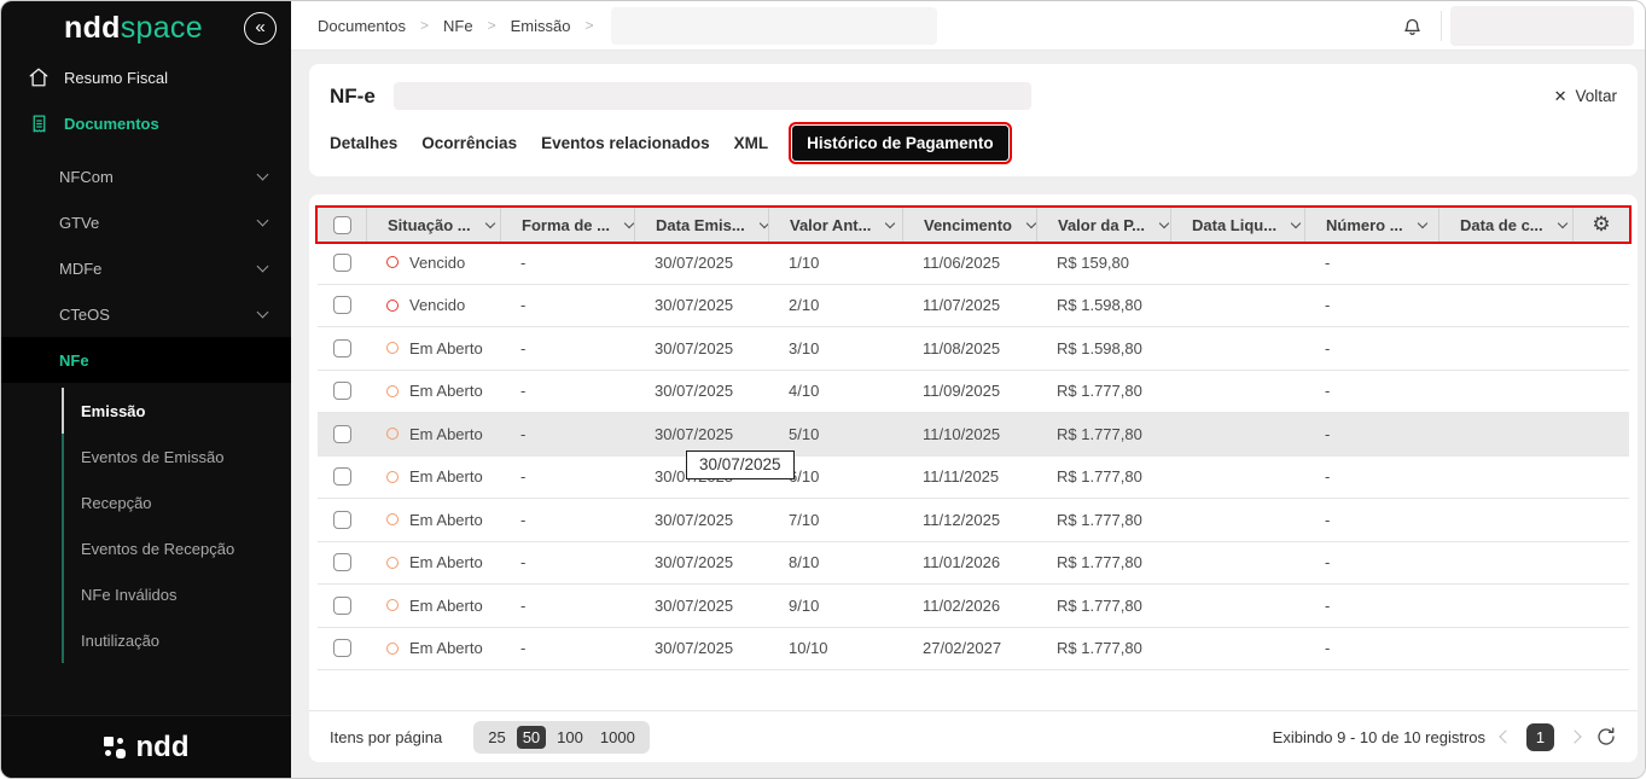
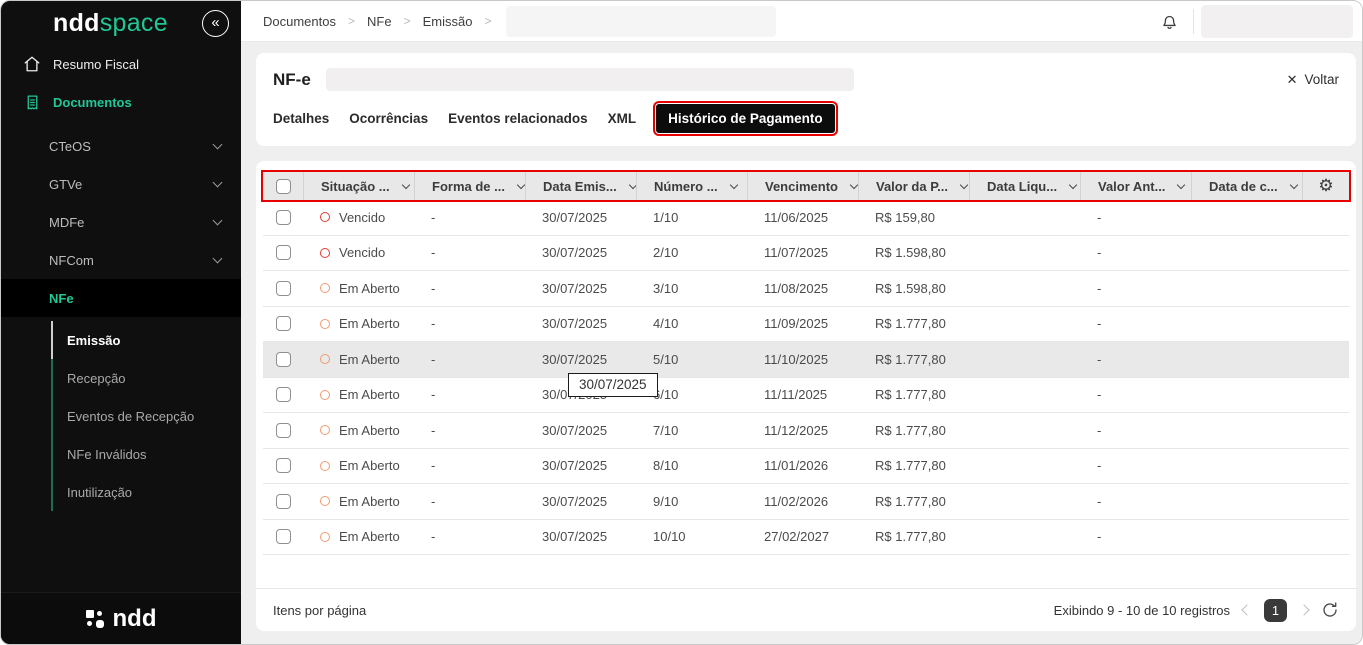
  nddspace
  «
  Resumo Fiscal
  Documentos
- NFCom
+ CTeOS
  GTVe
  MDFe
- CTeOS
+ NFCom
  NFe
  Emissão
- Eventos de Emissão
  Recepção
  Eventos de Recepção
  NFe Inválidos
  Inutilização
  ndd
  Documentos
  >
  NFe
  >
  Emissão
  >
  NF-e
  ✕
  Voltar
  Detalhes
  Ocorrências
  Eventos relacionados
  XML
  Histórico de Pagamento
  Situação ...
  Forma de ...
  Data Emis...
- Valor Ant...
+ Número ...
  Vencimento
  Valor da P...
  Data Liqu...
- Número ...
+ Valor Ant...
  Data de c...
  ⚙
  Vencido
  -
  30/07/2025
  1/10
  11/06/2025
  R$ 159,80
  -
  Vencido
  -
  30/07/2025
  2/10
  11/07/2025
  R$ 1.598,80
  -
  Em Aberto
  -
  30/07/2025
  3/10
  11/08/2025
  R$ 1.598,80
  -
  Em Aberto
  -
  30/07/2025
  4/10
  11/09/2025
  R$ 1.777,80
  -
  Em Aberto
  -
  30/07/2025
  5/10
  11/10/2025
  R$ 1.777,80
  -
  Em Aberto
  -
  /10
  11/11/2025
  R$ 1.777,80
  -
  Em Aberto
  -
  30/07/2025
  7/10
  11/12/2025
  R$ 1.777,80
  -
  Em Aberto
  -
  30/07/2025
  8/10
  11/01/2026
  R$ 1.777,80
  -
  Em Aberto
  -
  30/07/2025
  9/10
  11/02/2026
  R$ 1.777,80
  -
  Em Aberto
  -
  30/07/2025
  10/10
  27/02/2027
  R$ 1.777,80
  -
  Itens por página
- 25
- 50
- 100
- 1000
  Exibindo 9 - 10 de 10 registros
  1
  30/07/2025
